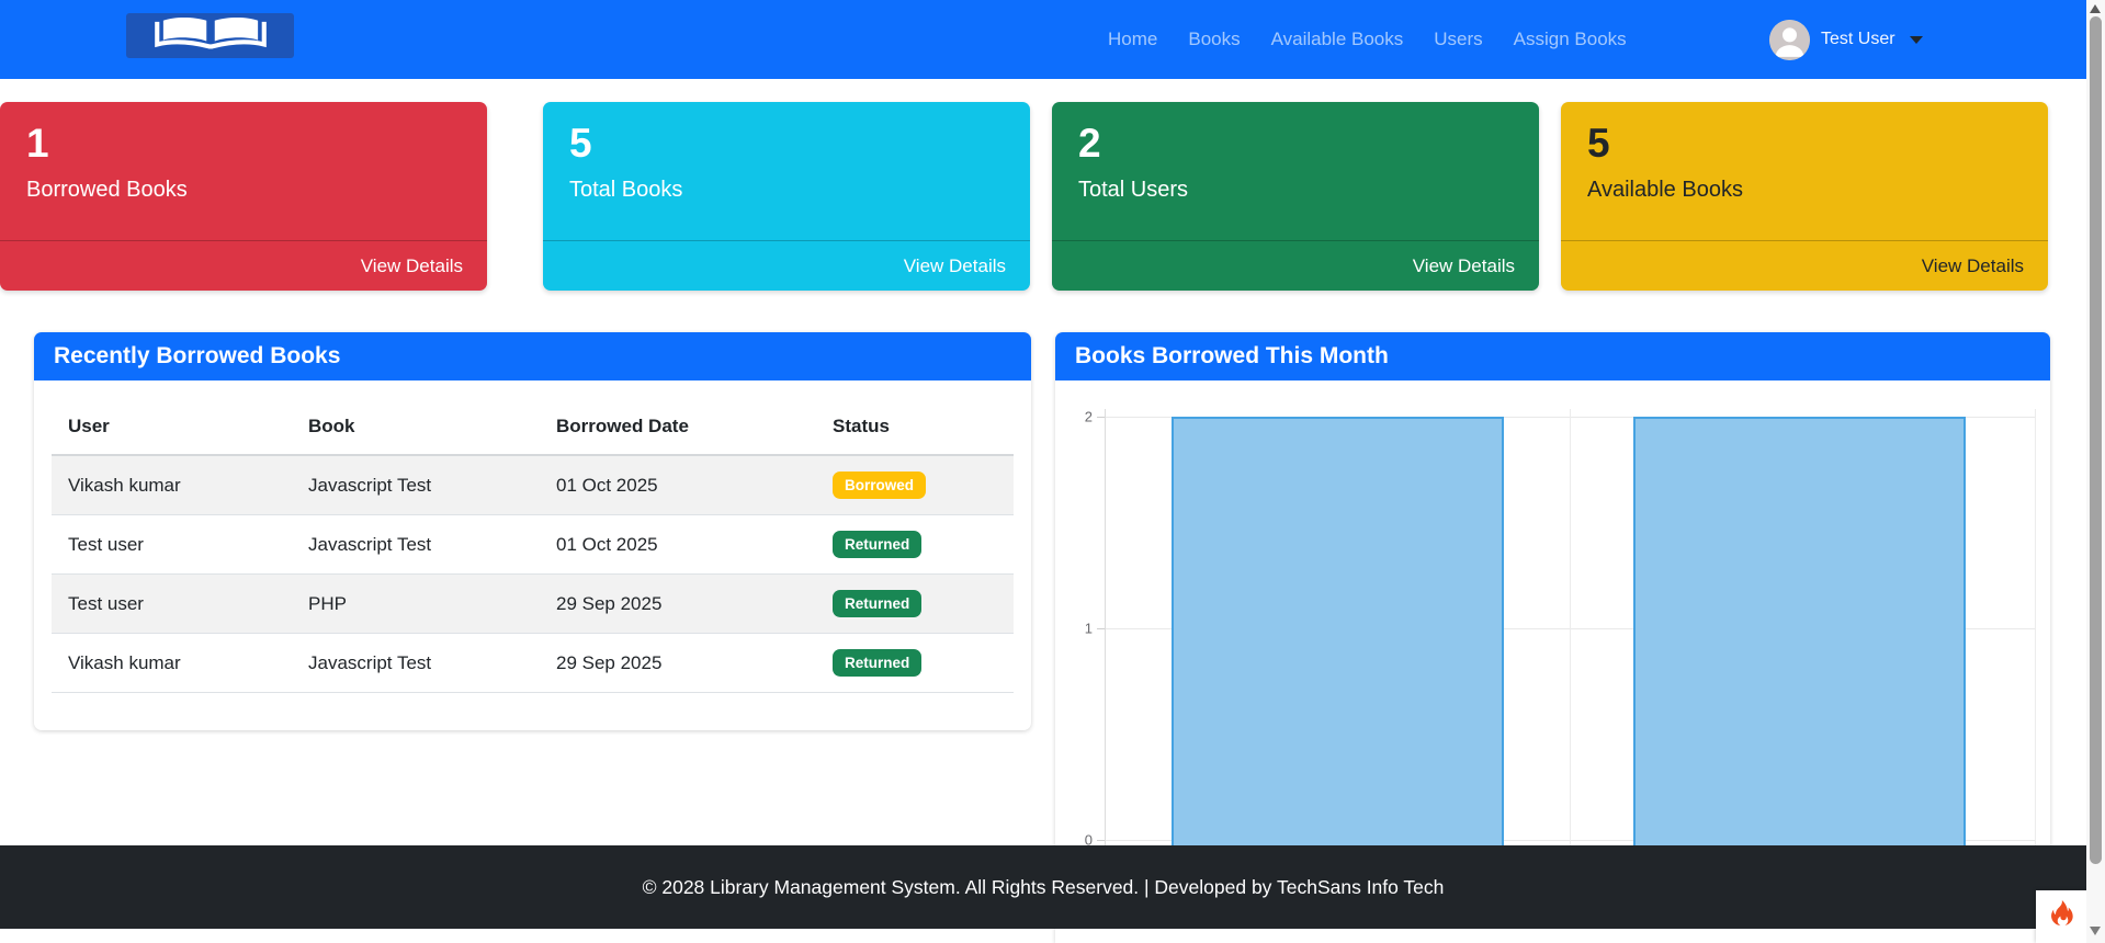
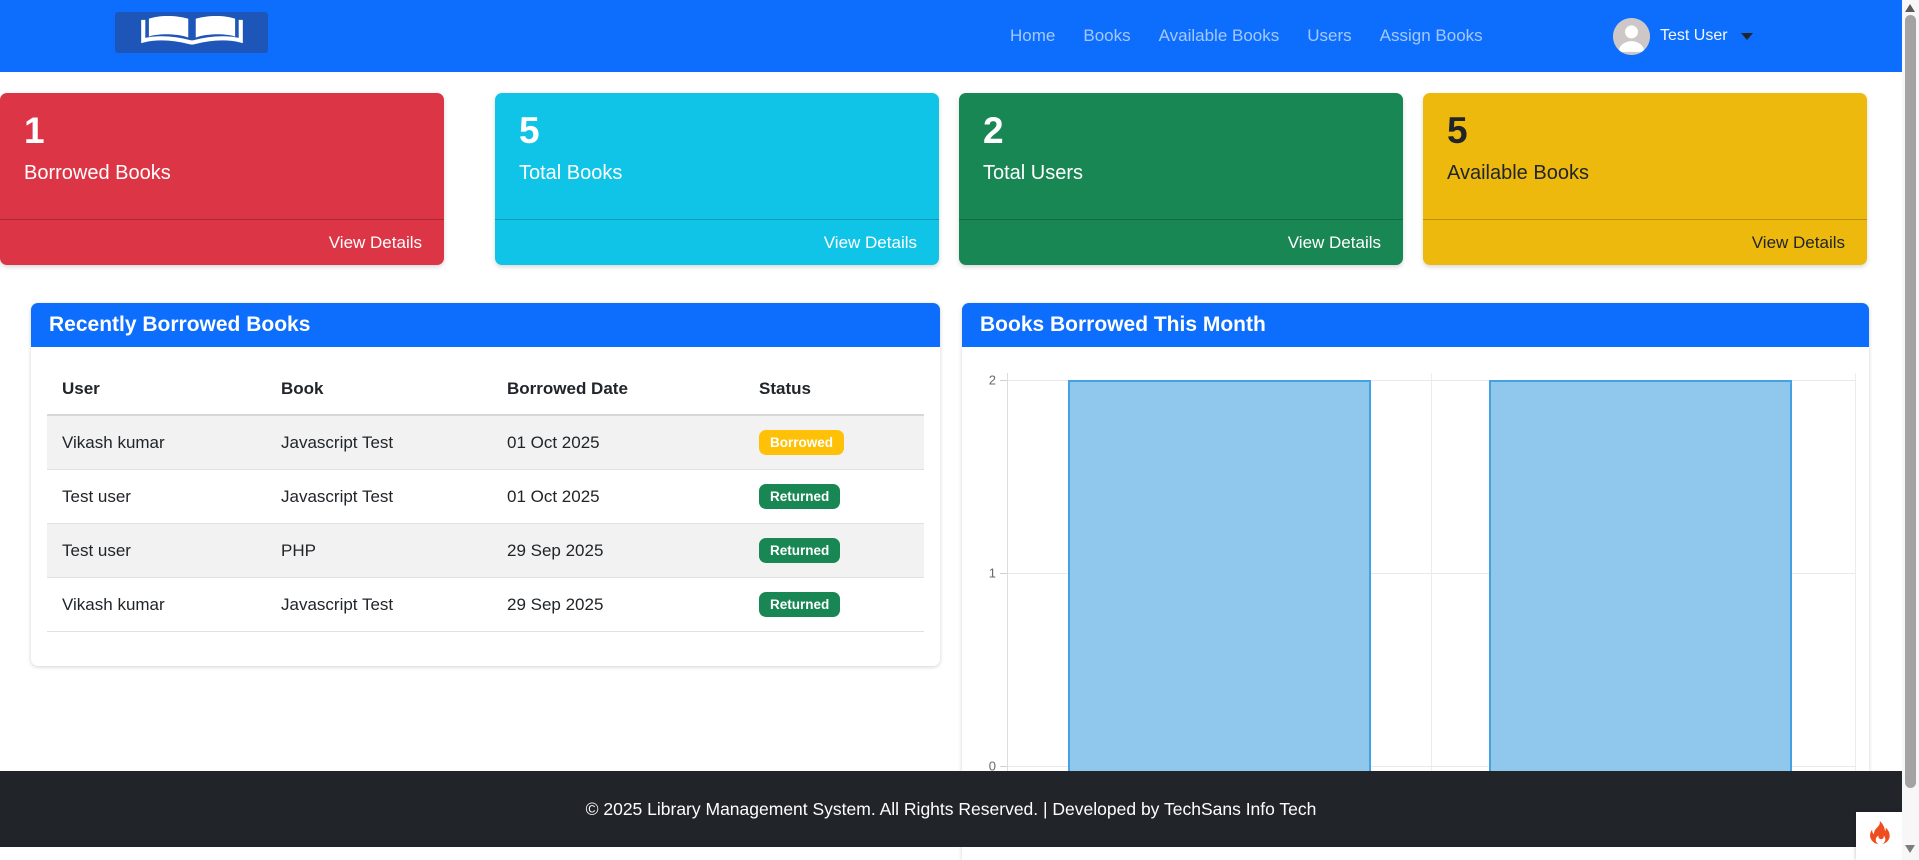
  Home
  Books
  Available Books
  Users
  Assign Books
  Test User
  5
  Total Books
  View Details
  2
  Total Users
  View Details
  5
  Available Books
  View Details
  1
  Borrowed Books
  View Details
  Recently Borrowed Books
  User	Book	Borrowed Date	Status
  Vikash kumar	Javascript Test	01 Oct 2025	Borrowed
  Test user	Javascript Test	01 Oct 2025	Returned
  Test user	PHP	29 Sep 2025	Returned
  Vikash kumar	Javascript Test	29 Sep 2025	Returned
  Books Borrowed This Month
  2
  1
  0
- © 2028 Library Management System. All Rights Reserved. | Developed by TechSans Info Tech
+ © 2025 Library Management System. All Rights Reserved. | Developed by TechSans Info Tech
